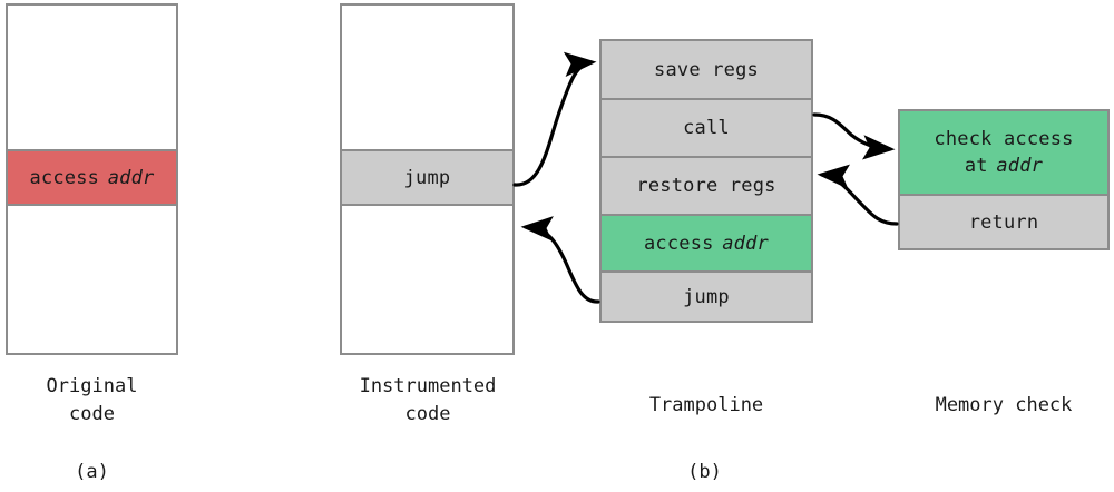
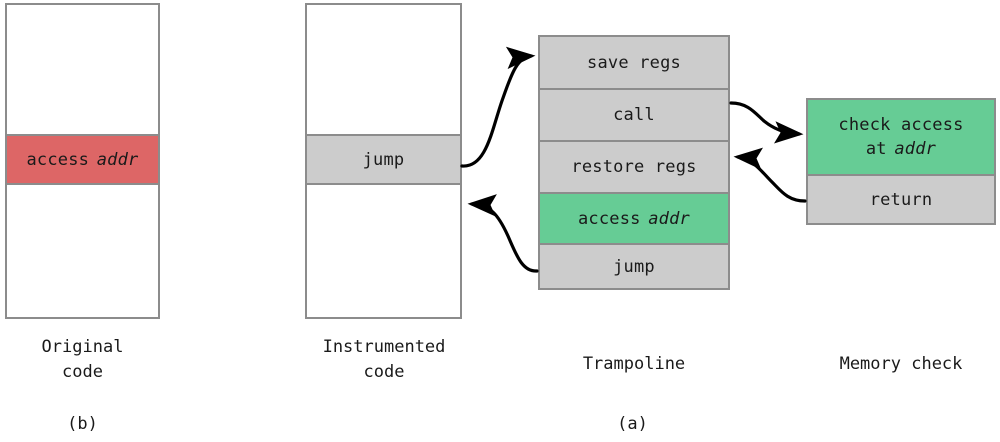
  access
  addr
  Original
  code
- (a)
+ (b)
  jump
  Instrumented
  code
  save regs
  call
  restore regs
  access
  addr
  jump
  Trampoline
  check access
  at addr
  return
  Memory check
- (b)
+ (a)
